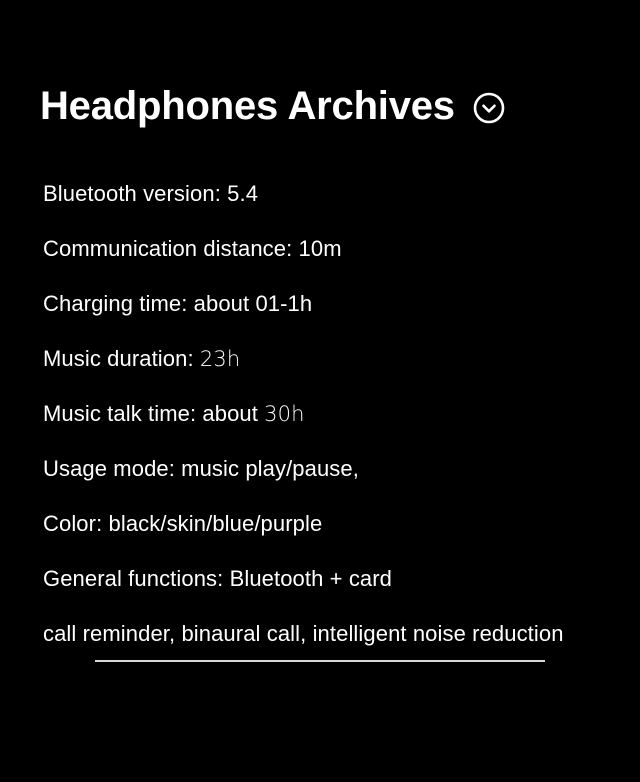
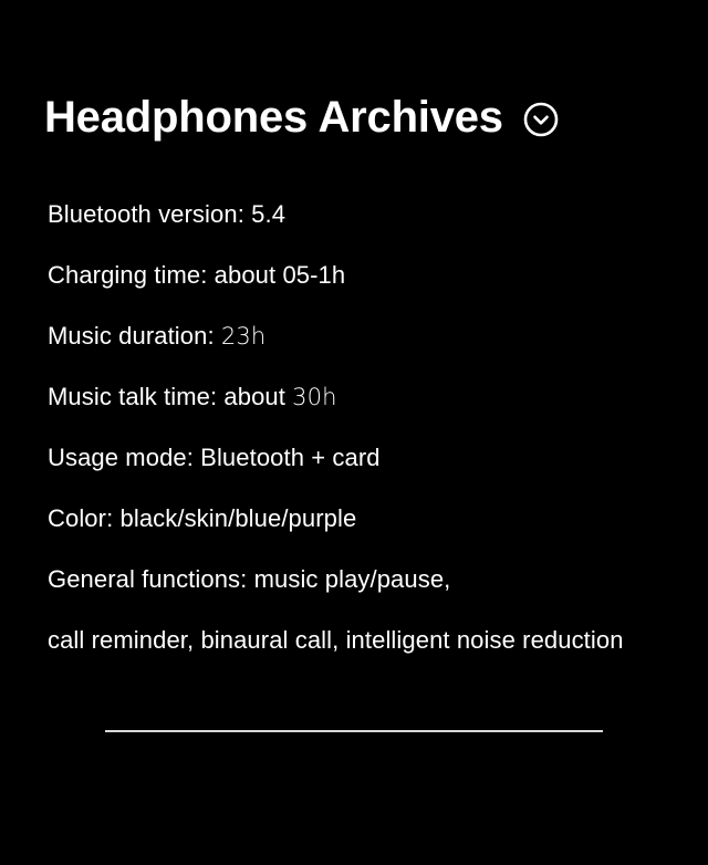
  Headphones Archives
  Bluetooth version: 5.4
- Communication distance: 10m
- Charging time: about 01-1h
+ Charging time: about 05-1h
  Music duration: 23h
  Music talk time: about 30h
- Usage mode: music play/pause,
+ Usage mode: Bluetooth + card
  Color: black/skin/blue/purple
- General functions: Bluetooth + card
+ General functions: music play/pause,
  call reminder, binaural call, intelligent noise reduction
